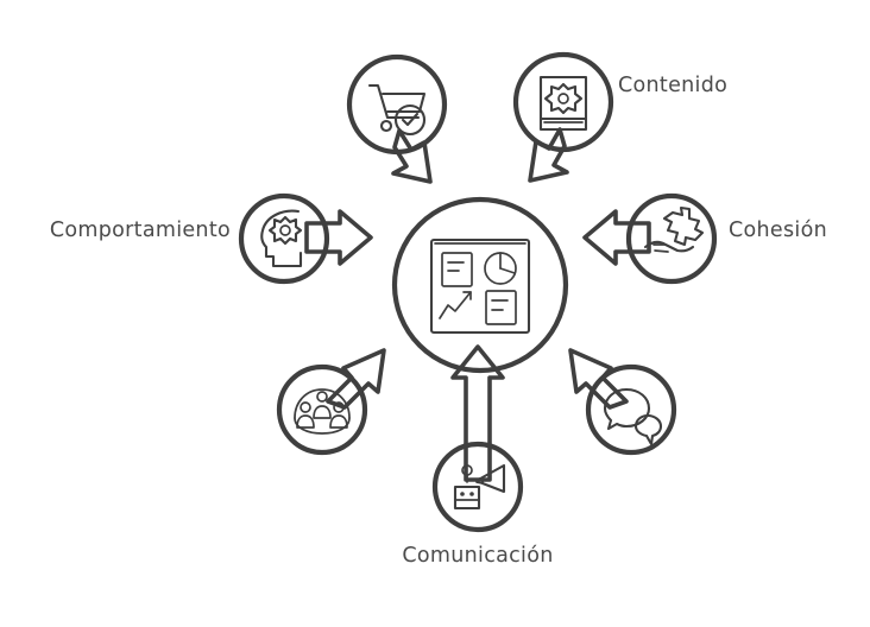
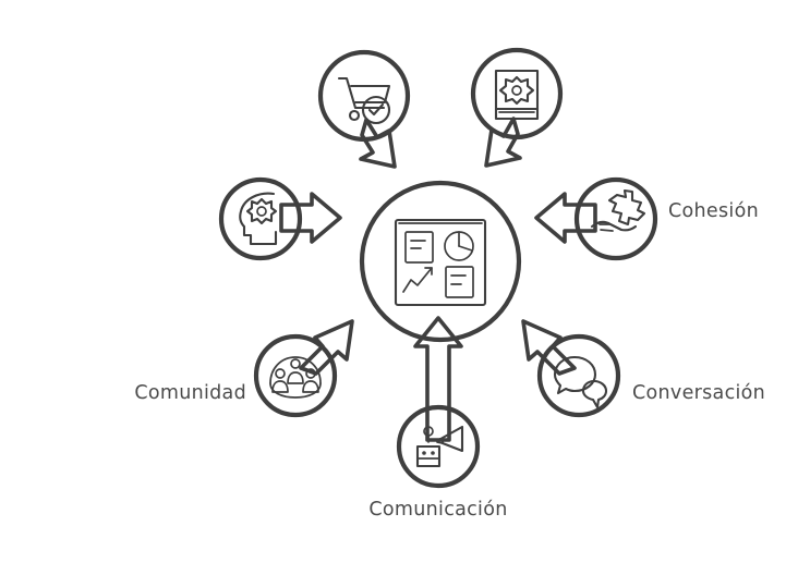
- Contenido
- Comportamiento
  Cohesión
+ Comunidad
+ Conversación
  Comunicación
